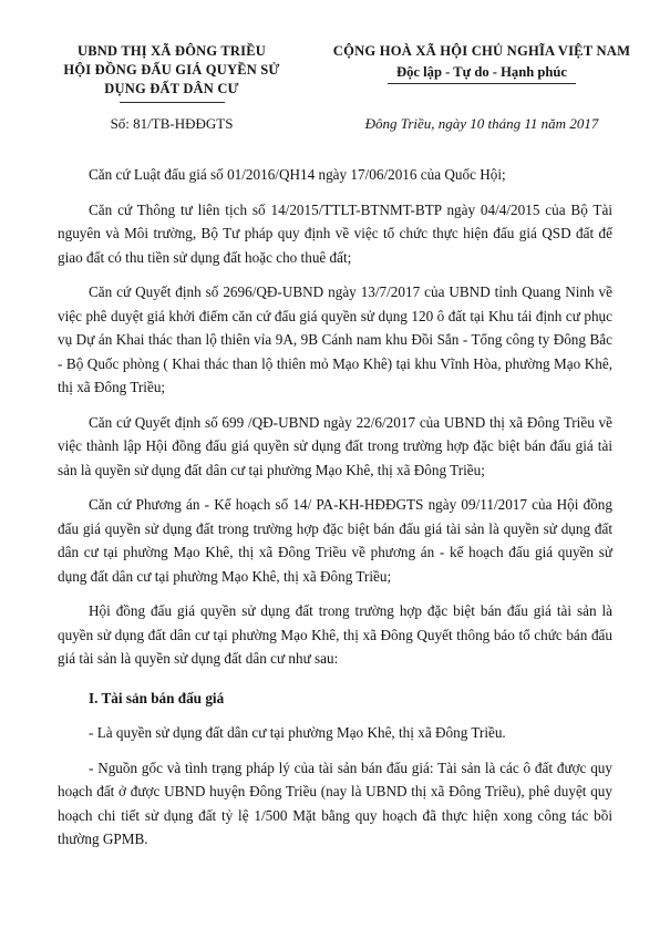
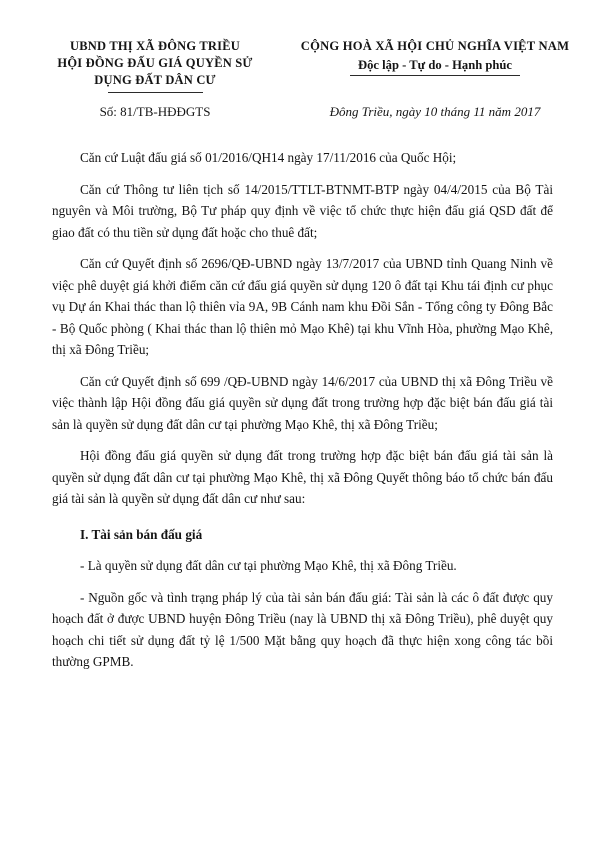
  UBND THỊ XÃ ĐÔNG TRIỀU
  HỘI ĐỒNG ĐẤU GIÁ QUYỀN SỬ
  DỤNG ĐẤT DÂN CƯ
  CỘNG HOÀ XÃ HỘI CHỦ NGHĨA VIỆT NAM
  Độc lập - Tự do - Hạnh phúc
  Số: 81/TB-HĐĐGTS
  Đông Triều, ngày 10 tháng 11 năm 2017
- Căn cứ Luật đấu giá số 01/2016/QH14 ngày 17/06/2016 của Quốc Hội;
+ Căn cứ Luật đấu giá số 01/2016/QH14 ngày 17/11/2016 của Quốc Hội;
  Căn cứ Thông tư liên tịch số 14/2015/TTLT-BTNMT-BTP ngày 04/4/2015 của Bộ Tài nguyên và Môi trường, Bộ Tư pháp quy định về việc tổ chức thực hiện đấu giá QSD đất để giao đất có thu tiền sử dụng đất hoặc cho thuê đất;
  Căn cứ Quyết định số 2696/QĐ-UBND ngày 13/7/2017 của UBND tỉnh Quang Ninh về việc phê duyệt giá khởi điểm căn cứ đấu giá quyền sử dụng 120 ô đất tại Khu tái định cư phục vụ Dự án Khai thác than lộ thiên vỉa 9A, 9B Cánh nam khu Đồi Sắn - Tổng công ty Đông Bắc - Bộ Quốc phòng ( Khai thác than lộ thiên mỏ Mạo Khê) tại khu Vĩnh Hòa, phường Mạo Khê, thị xã Đông Triều;
- Căn cứ Quyết định số 699 /QĐ-UBND ngày 22/6/2017 của UBND thị xã Đông Triều về việc thành lập Hội đồng đấu giá quyền sử dụng đất trong trường hợp đặc biệt bán đấu giá tài sản là quyền sử dụng đất dân cư tại phường Mạo Khê, thị xã Đông Triều;
+ Căn cứ Quyết định số 699 /QĐ-UBND ngày 14/6/2017 của UBND thị xã Đông Triều về việc thành lập Hội đồng đấu giá quyền sử dụng đất trong trường hợp đặc biệt bán đấu giá tài sản là quyền sử dụng đất dân cư tại phường Mạo Khê, thị xã Đông Triều;
- Căn cứ Phương án - Kế hoạch số 14/ PA-KH-HĐĐGTS ngày 09/11/2017 của Hội đồng đấu giá quyền sử dụng đất trong trường hợp đặc biệt bán đấu giá tài sản là quyền sử dụng đất dân cư tại phường Mạo Khê, thị xã Đông Triều về phương án - kế hoạch đấu giá quyền sử dụng đất dân cư tại phường Mạo Khê, thị xã Đông Triều;
  Hội đồng đấu giá quyền sử dụng đất trong trường hợp đặc biệt bán đấu giá tài sản là quyền sử dụng đất dân cư tại phường Mạo Khê, thị xã Đông Quyết thông báo tổ chức bán đấu giá tài sản là quyền sử dụng đất dân cư như sau:
  I. Tài sản bán đấu giá
  - Là quyền sử dụng đất dân cư tại phường Mạo Khê, thị xã Đông Triều.
  - Nguồn gốc và tình trạng pháp lý của tài sản bán đấu giá: Tài sản là các ô đất được quy hoạch đất ở được UBND huyện Đông Triều (nay là UBND thị xã Đông Triều), phê duyệt quy hoạch chi tiết sử dụng đất tỷ lệ 1/500 Mặt bằng quy hoạch đã thực hiện xong công tác bồi thường GPMB.
